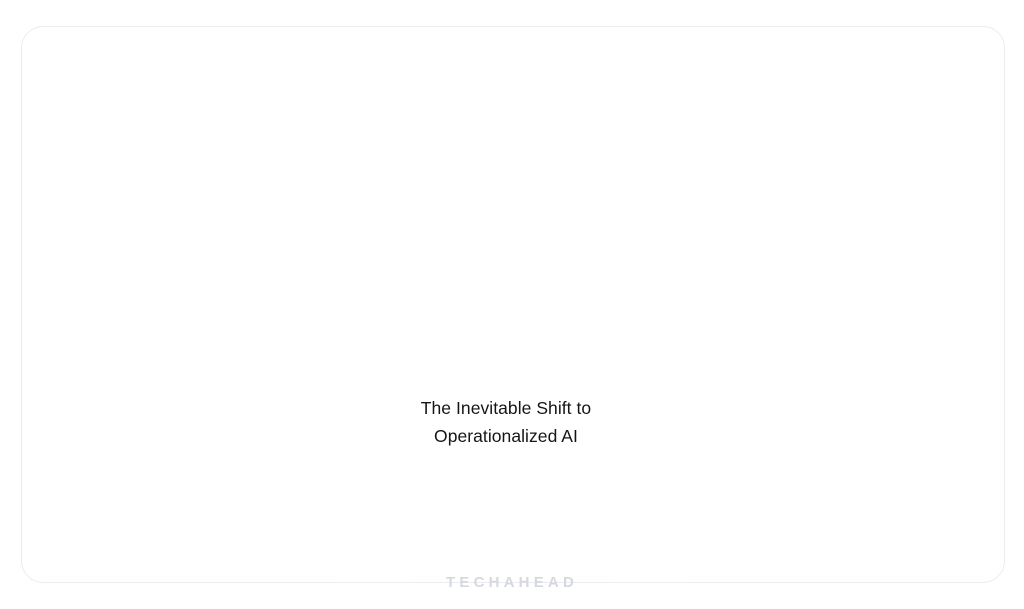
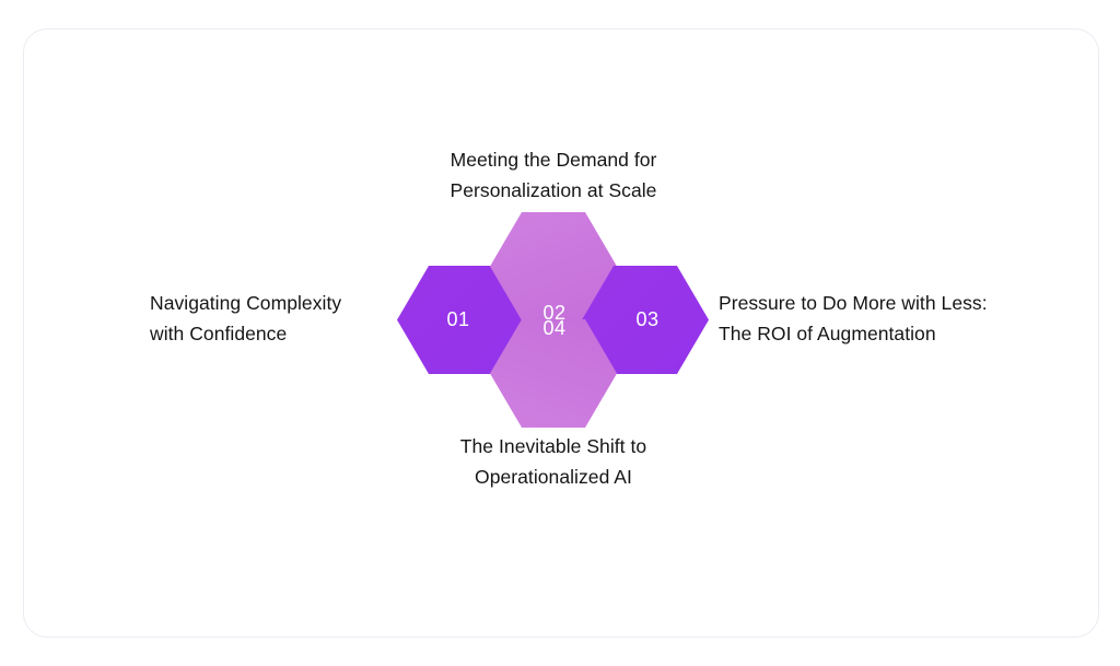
+ 01
+ 02
+ 03
+ 04
+ Navigating Complexity
+ with Confidence
+ Meeting the Demand for
+ Personalization at Scale
+ Pressure to Do More with Less:
+ The ROI of Augmentation
  The Inevitable Shift to
  Operationalized AI
- TECHAHEAD
